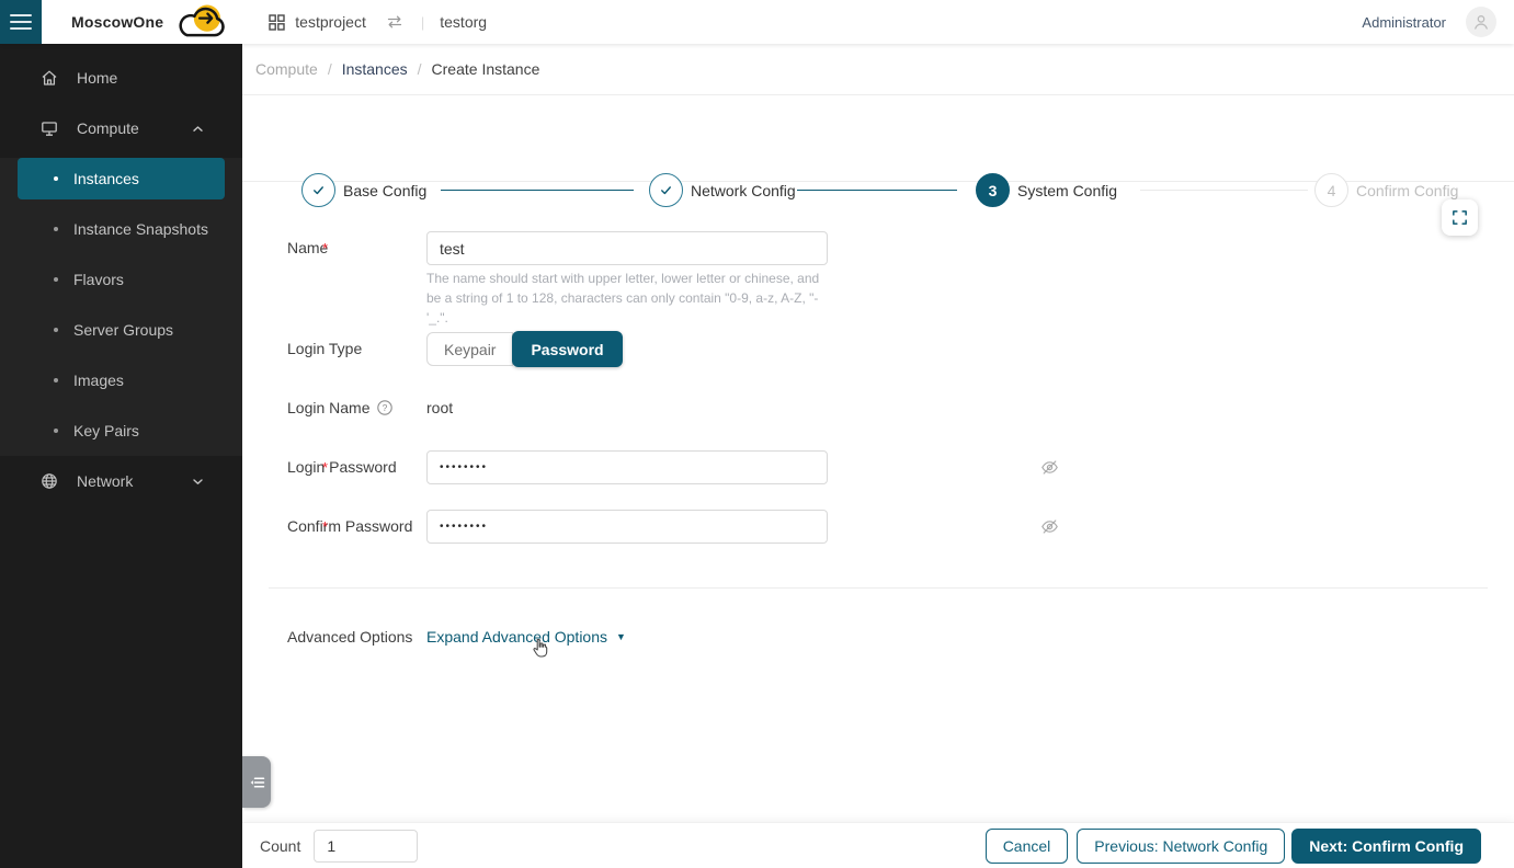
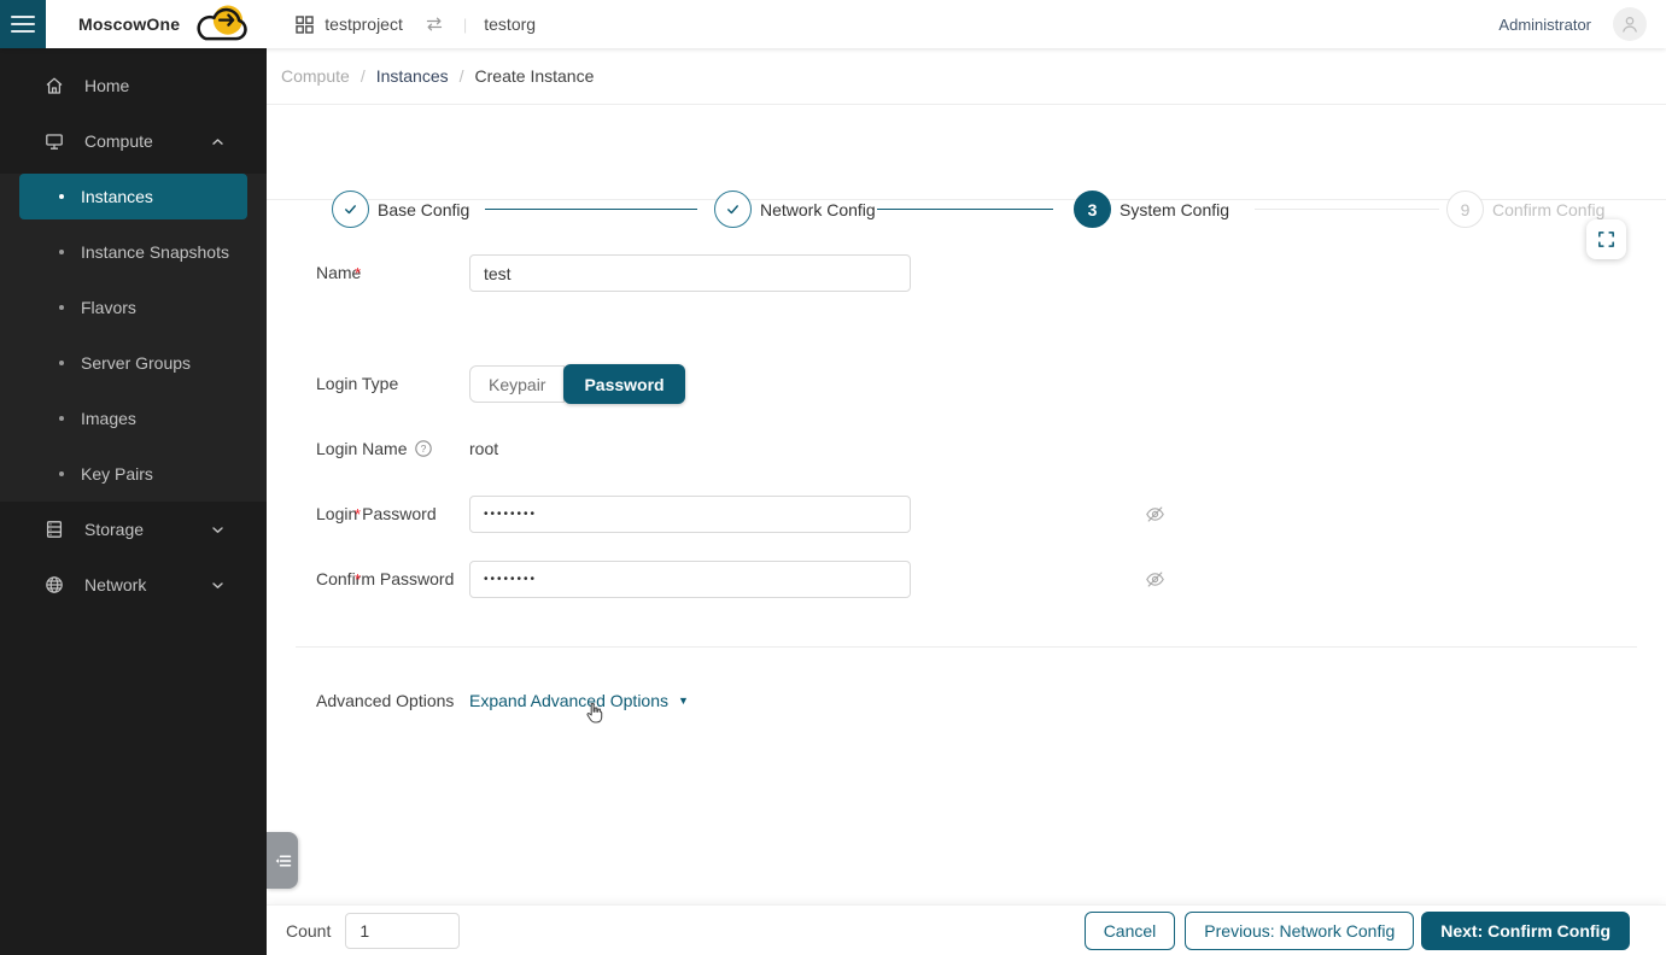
  MoscowOne
  testproject
  |
  testorg
  Administrator
  Home
  Compute
  Instances
  Instance Snapshots
  Flavors
  Server Groups
  Images
  Key Pairs
+ Storage
  Network
  Compute
  /
  Instances
  /
  Create Instance
  Base Config
  Network Config
  3
  System Config
- 4
+ 9
  Confirm Config
  *
  Name
  test
- The name should start with upper letter, lower letter or chinese, and be a string of 1 to 128, characters can only contain "0-9, a-z, A-Z, "-'_.".
  Login Type
  Keypair
  Password
  Login Name
  ?
  root
  *
  Login Password
  ••••••••
  *
  Confirm Password
  ••••••••
  Advanced Options
  Expand Advanced Options
  ▼
  Count
  1
  Cancel
  Previous: Network Config
  Next: Confirm Config
